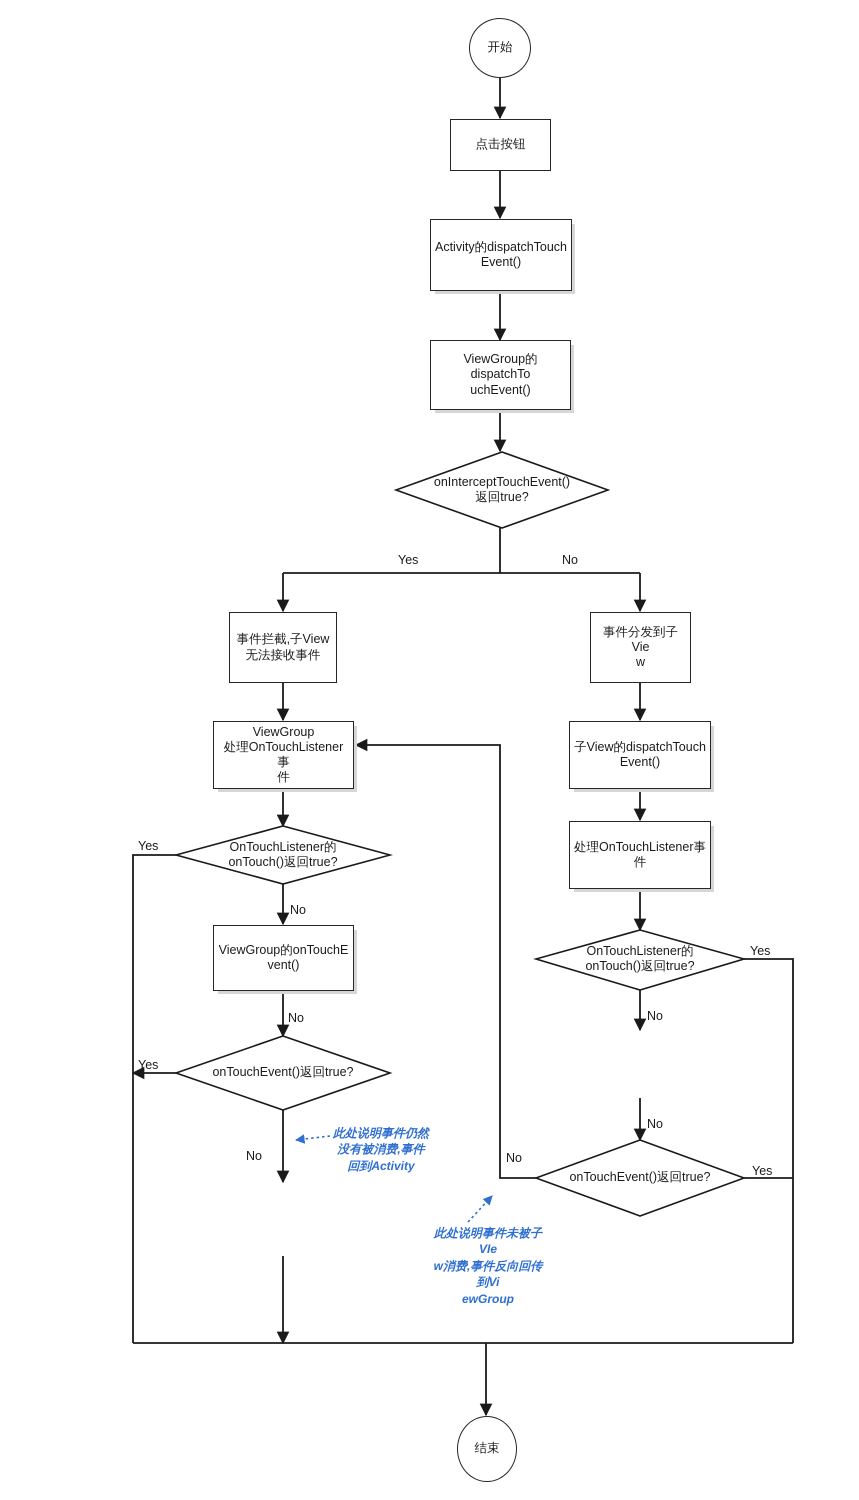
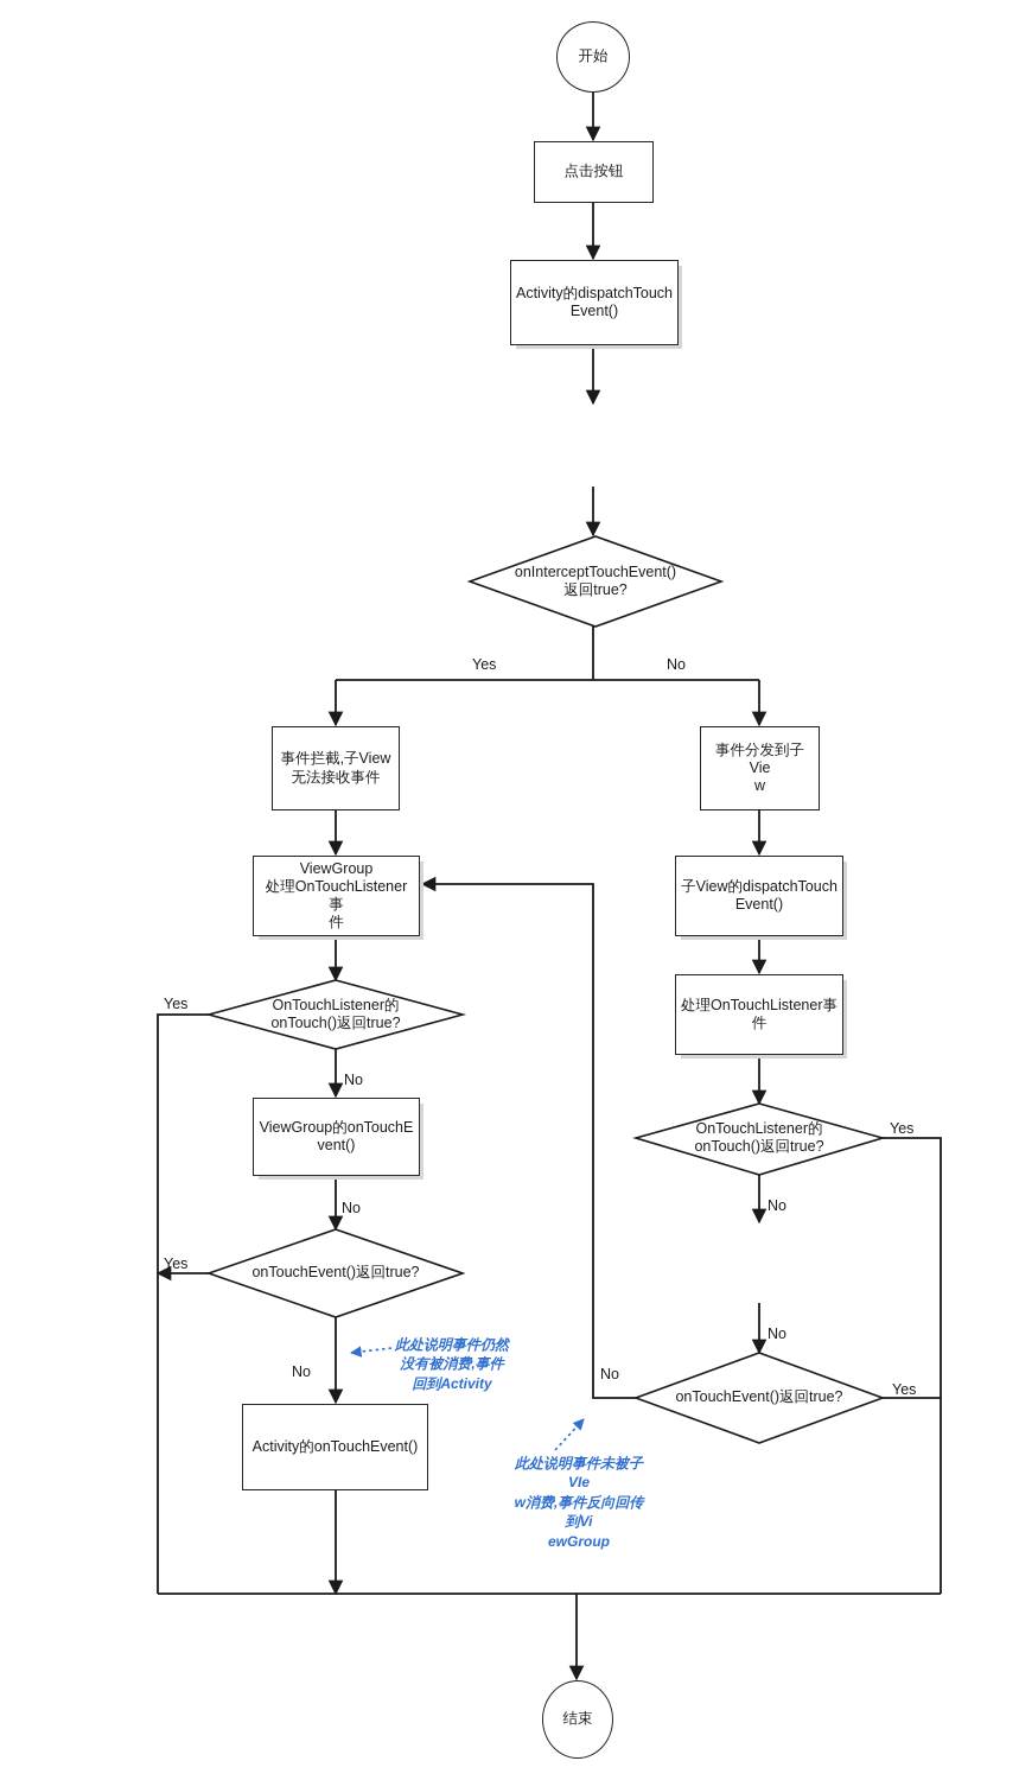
  开始
  点击按钮
  Activity的dispatchTouch
  Event()
- ViewGroup的dispatchTo
- uchEvent()
  onInterceptTouchEvent()
  返回true?
  事件拦截,子View
  无法接收事件
  ViewGroup
  处理OnTouchListener事
  件
  OnTouchListener的
  onTouch()返回true?
  ViewGroup的onTouchE
  vent()
  onTouchEvent()返回true?
+ Activity的onTouchEvent()
  事件分发到子Vie
  w
  子View的dispatchTouch
  Event()
  处理OnTouchListener事
  件
  OnTouchListener的
  onTouch()返回true?
  onTouchEvent()返回true?
  结束
  Yes
  No
  Yes
  No
  No
  Yes
  No
  Yes
  No
  No
  Yes
  No
  此处说明事件仍然
  没有被消费,事件
  回到Activity
  此处说明事件未被子VIe
  w消费,事件反向回传到Vi
  ewGroup
